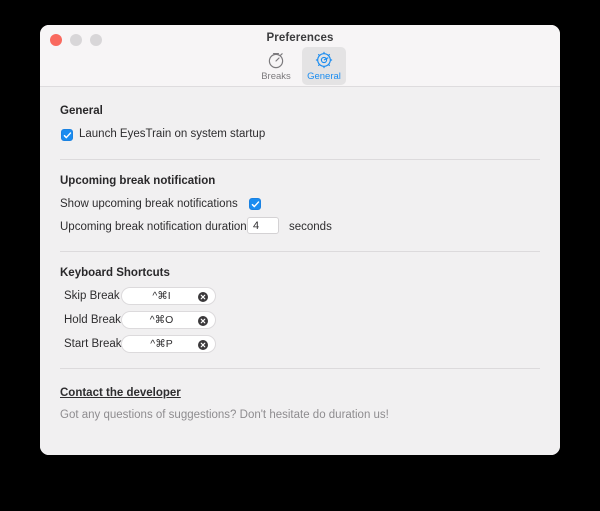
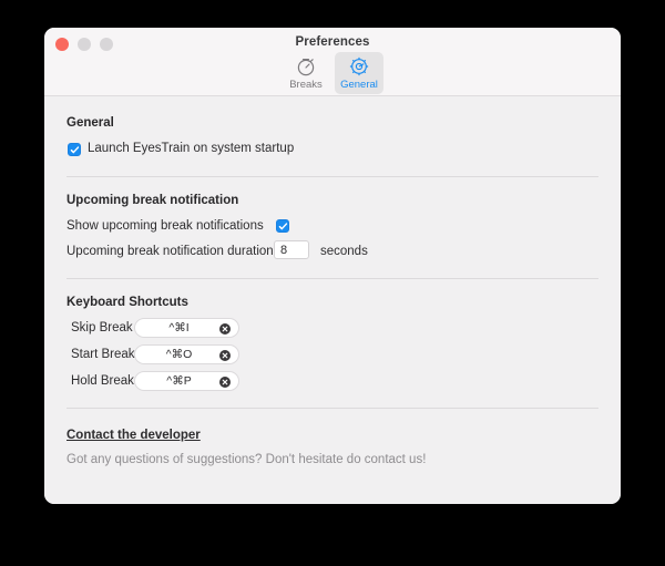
  Preferences
  Breaks
  General
  General
  Launch EyesTrain on system startup
  Upcoming break notification
  Show upcoming break notifications
  Upcoming break notification duration
- 4
+ 8
  seconds
  Keyboard Shortcuts
  Skip Break
  ^⌘I
- Hold Break
+ Start Break
  ^⌘O
- Start Break
+ Hold Break
  ^⌘P
  Contact the developer
- Got any questions of suggestions? Don't hesitate do duration us!
+ Got any questions of suggestions? Don't hesitate do contact us!
